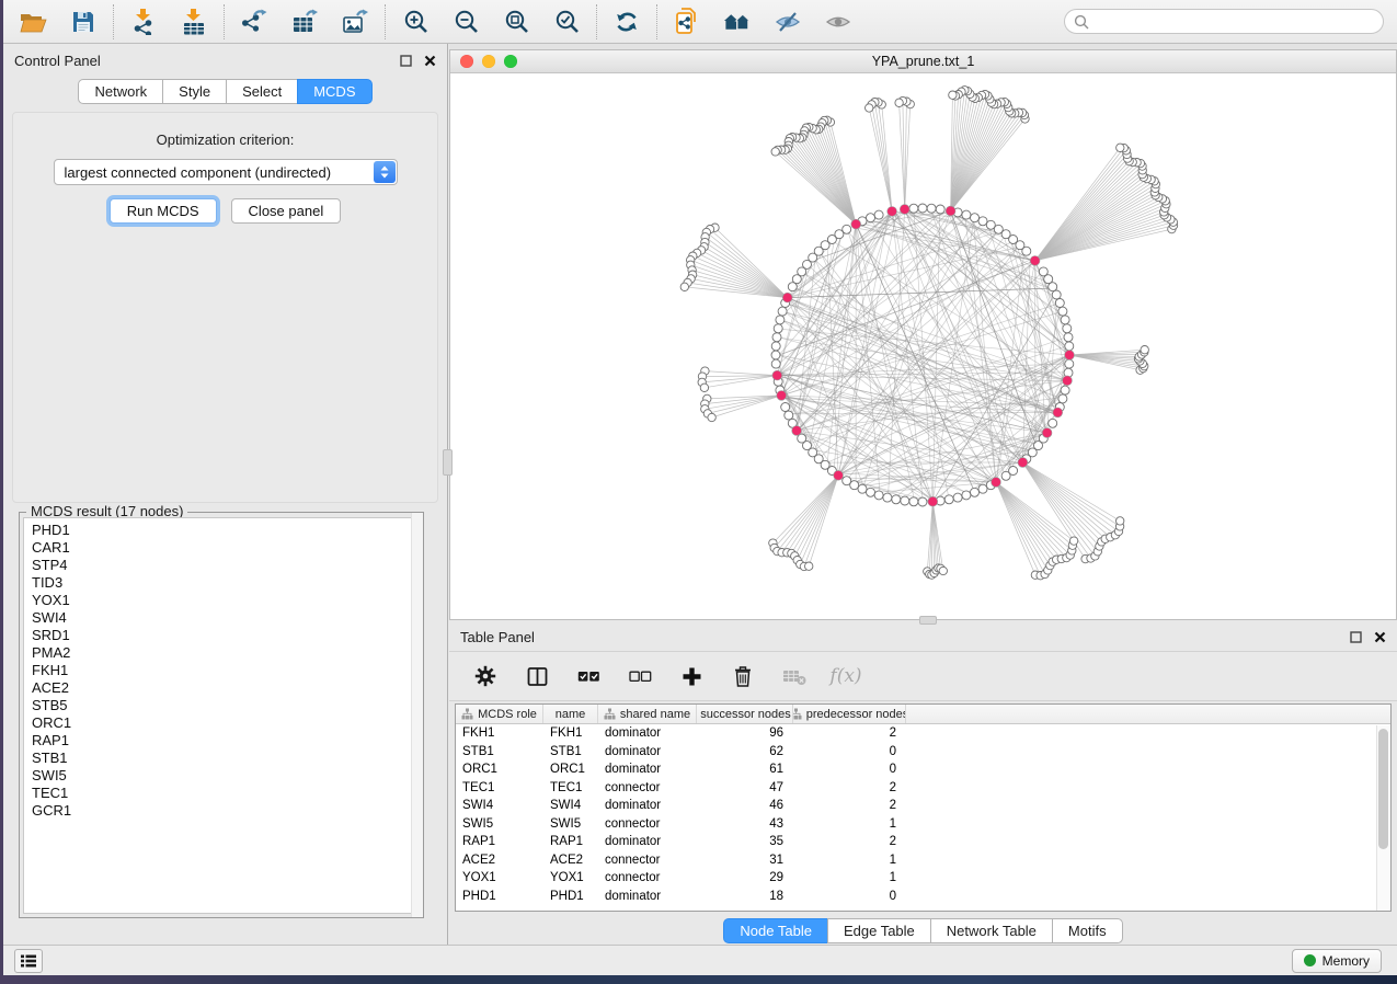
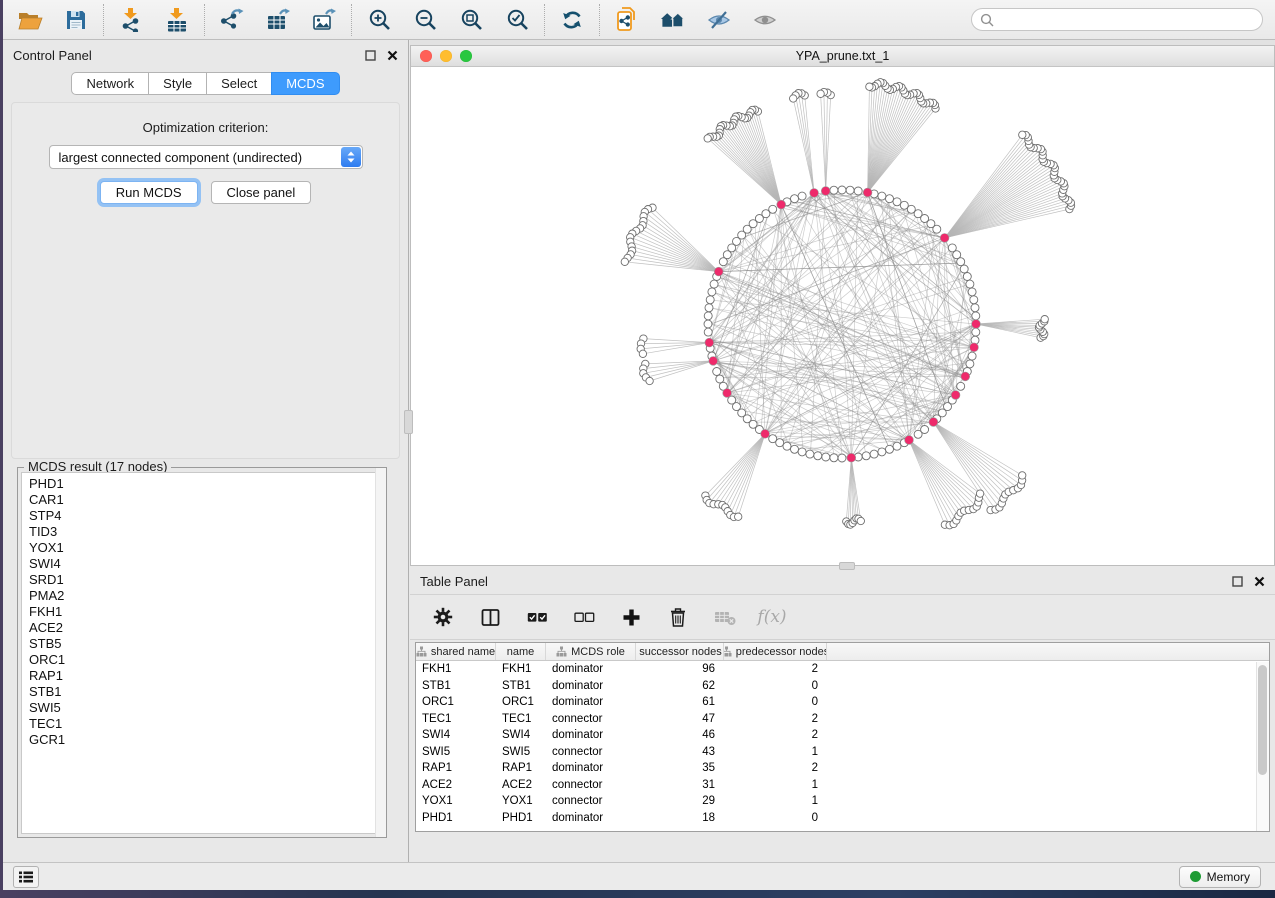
  Control Panel
  Network
  Style
  Select
  MCDS
  Optimization criterion:
  largest connected component (undirected)
  Run MCDS
  Close panel
  MCDS result (17 nodes)
  PHD1
  CAR1
  STP4
  TID3
  YOX1
  SWI4
  SRD1
  PMA2
  FKH1
  ACE2
  STB5
  ORC1
  RAP1
  STB1
  SWI5
  TEC1
  GCR1
  YPA_prune.txt_1
  Table Panel
  f(x)
- MCDS role
+ shared name
  name
- shared name
+ MCDS role
  successor nodes
  predecessor node
  FKH1
  FKH1
  dominator
  96
  2
  STB1
  STB1
  dominator
  62
  0
  ORC1
  ORC1
  dominator
  61
  0
  TEC1
  TEC1
  connector
  47
  2
  SWI4
  SWI4
  dominator
  46
  2
  SWI5
  SWI5
  connector
  43
  1
  RAP1
  RAP1
  dominator
  35
  2
  ACE2
  ACE2
  connector
  31
  1
  YOX1
  YOX1
  connector
  29
  1
  PHD1
  PHD1
  dominator
  18
  0
- Node Table
- Edge Table
- Network Table
- Motifs
  Memory
